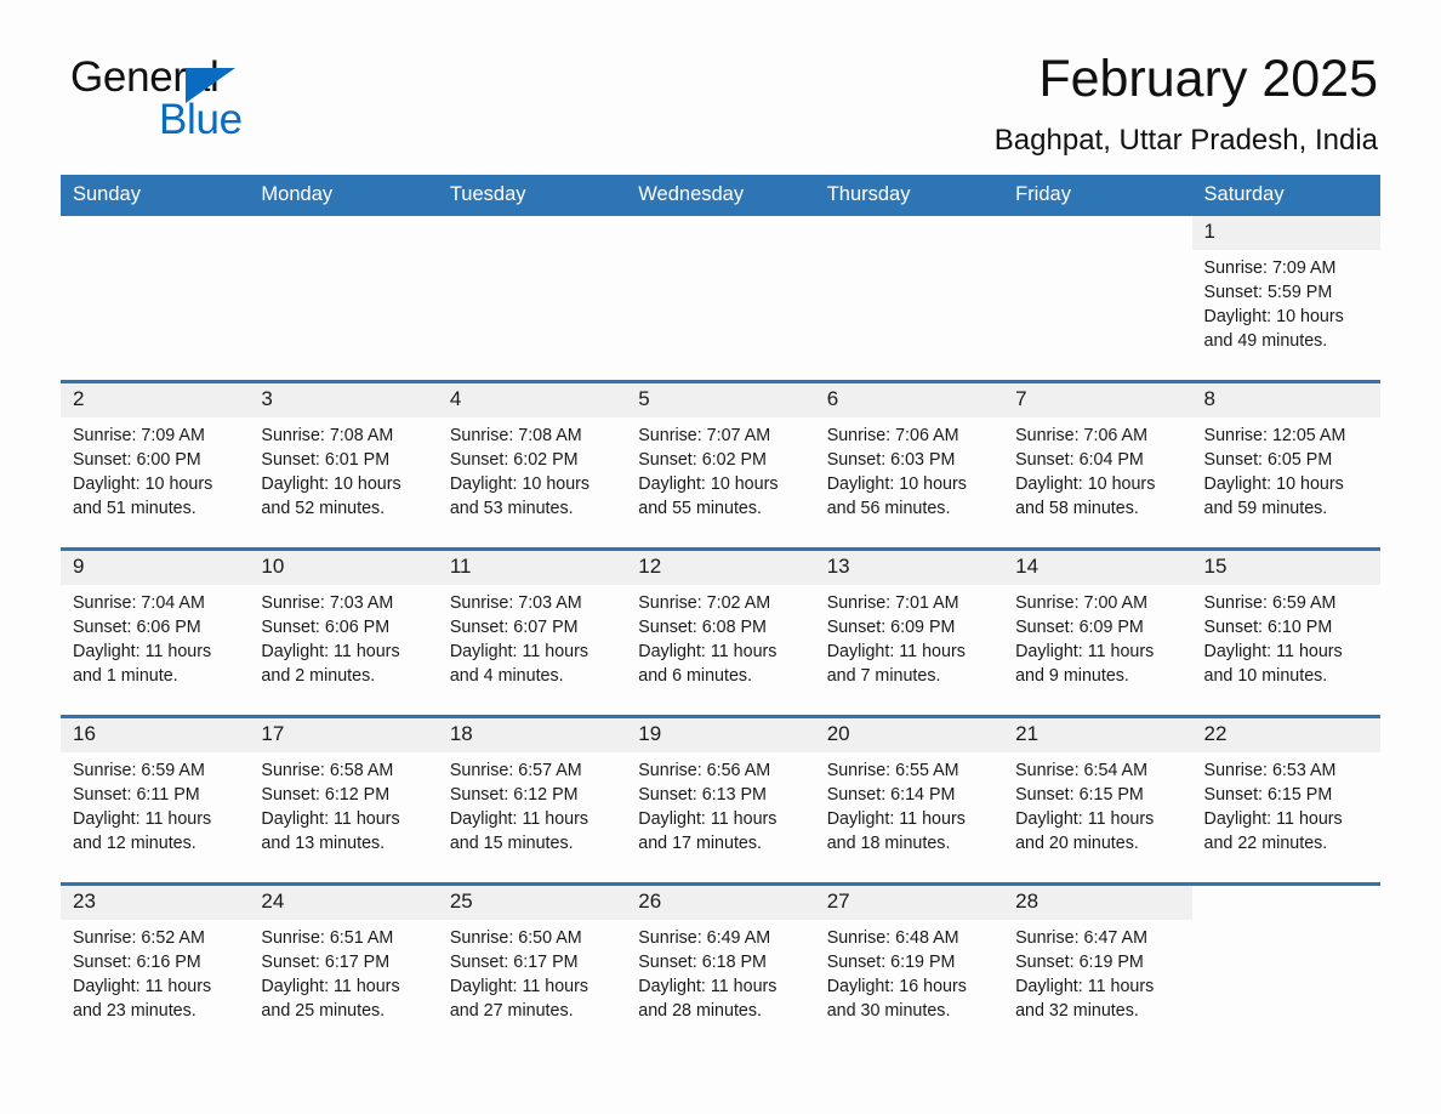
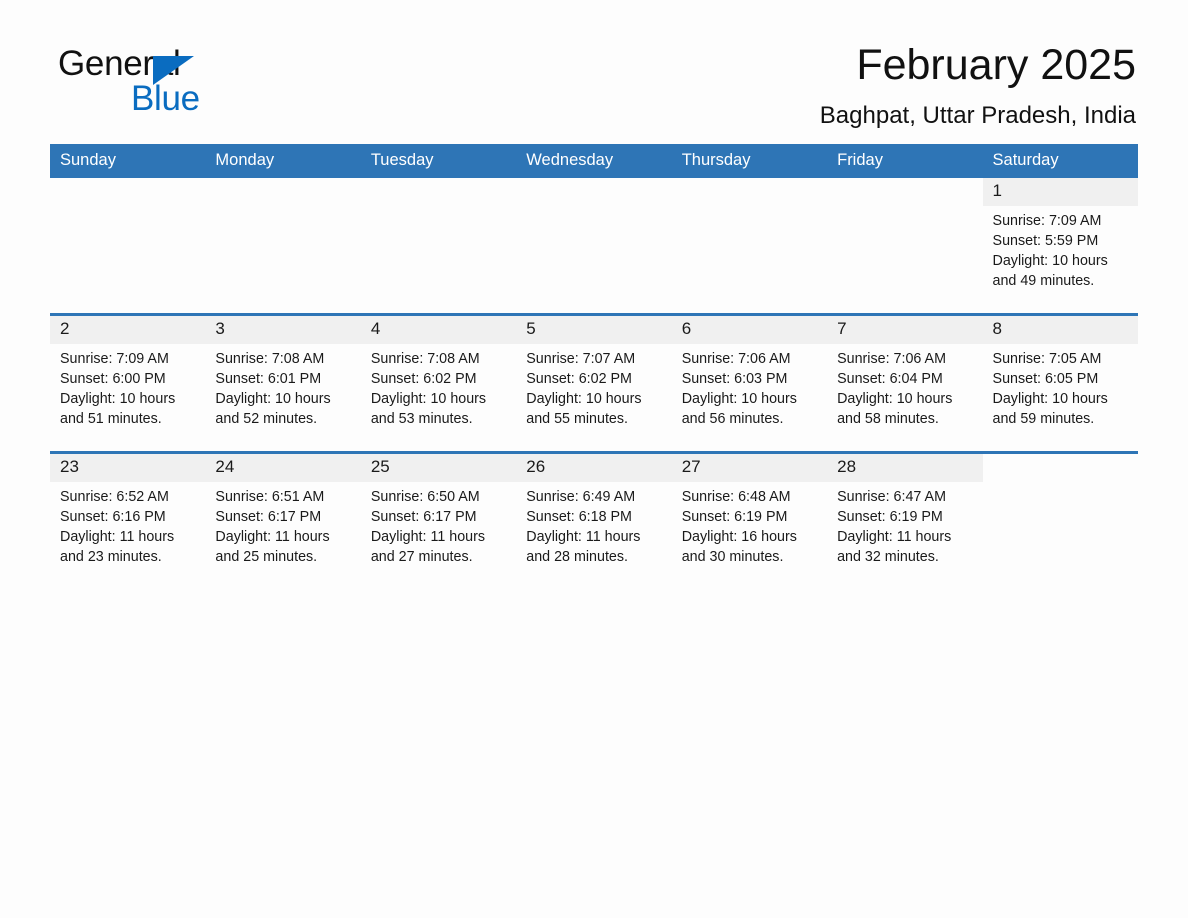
  General
  Blue
  February 2025
  Baghpat, Uttar Pradesh, India
  Sunday	Monday	Tuesday	Wednesday	Thursday	Friday	Saturday
  						1Sunrise: 7:09 AMSunset: 5:59 PMDaylight: 10 hours and 49 minutes.
- 2Sunrise: 7:09 AMSunset: 6:00 PMDaylight: 10 hours and 51 minutes.	3Sunrise: 7:08 AMSunset: 6:01 PMDaylight: 10 hours and 52 minutes.	4Sunrise: 7:08 AMSunset: 6:02 PMDaylight: 10 hours and 53 minutes.	5Sunrise: 7:07 AMSunset: 6:02 PMDaylight: 10 hours and 55 minutes.	6Sunrise: 7:06 AMSunset: 6:03 PMDaylight: 10 hours and 56 minutes.	7Sunrise: 7:06 AMSunset: 6:04 PMDaylight: 10 hours and 58 minutes.	8Sunrise: 12:05 AMSunset: 6:05 PMDaylight: 10 hours and 59 minutes.
+ 2Sunrise: 7:09 AMSunset: 6:00 PMDaylight: 10 hours and 51 minutes.	3Sunrise: 7:08 AMSunset: 6:01 PMDaylight: 10 hours and 52 minutes.	4Sunrise: 7:08 AMSunset: 6:02 PMDaylight: 10 hours and 53 minutes.	5Sunrise: 7:07 AMSunset: 6:02 PMDaylight: 10 hours and 55 minutes.	6Sunrise: 7:06 AMSunset: 6:03 PMDaylight: 10 hours and 56 minutes.	7Sunrise: 7:06 AMSunset: 6:04 PMDaylight: 10 hours and 58 minutes.	8Sunrise: 7:05 AMSunset: 6:05 PMDaylight: 10 hours and 59 minutes.
- 9Sunrise: 7:04 AMSunset: 6:06 PMDaylight: 11 hours and 1 minute.	10Sunrise: 7:03 AMSunset: 6:06 PMDaylight: 11 hours and 2 minutes.	11Sunrise: 7:03 AMSunset: 6:07 PMDaylight: 11 hours and 4 minutes.	12Sunrise: 7:02 AMSunset: 6:08 PMDaylight: 11 hours and 6 minutes.	13Sunrise: 7:01 AMSunset: 6:09 PMDaylight: 11 hours and 7 minutes.	14Sunrise: 7:00 AMSunset: 6:09 PMDaylight: 11 hours and 9 minutes.	15Sunrise: 6:59 AMSunset: 6:10 PMDaylight: 11 hours and 10 minutes.
- 16Sunrise: 6:59 AMSunset: 6:11 PMDaylight: 11 hours and 12 minutes.	17Sunrise: 6:58 AMSunset: 6:12 PMDaylight: 11 hours and 13 minutes.	18Sunrise: 6:57 AMSunset: 6:12 PMDaylight: 11 hours and 15 minutes.	19Sunrise: 6:56 AMSunset: 6:13 PMDaylight: 11 hours and 17 minutes.	20Sunrise: 6:55 AMSunset: 6:14 PMDaylight: 11 hours and 18 minutes.	21Sunrise: 6:54 AMSunset: 6:15 PMDaylight: 11 hours and 20 minutes.	22Sunrise: 6:53 AMSunset: 6:15 PMDaylight: 11 hours and 22 minutes.
  23Sunrise: 6:52 AMSunset: 6:16 PMDaylight: 11 hours and 23 minutes.	24Sunrise: 6:51 AMSunset: 6:17 PMDaylight: 11 hours and 25 minutes.	25Sunrise: 6:50 AMSunset: 6:17 PMDaylight: 11 hours and 27 minutes.	26Sunrise: 6:49 AMSunset: 6:18 PMDaylight: 11 hours and 28 minutes.	27Sunrise: 6:48 AMSunset: 6:19 PMDaylight: 16 hours and 30 minutes.	28Sunrise: 6:47 AMSunset: 6:19 PMDaylight: 11 hours and 32 minutes.
